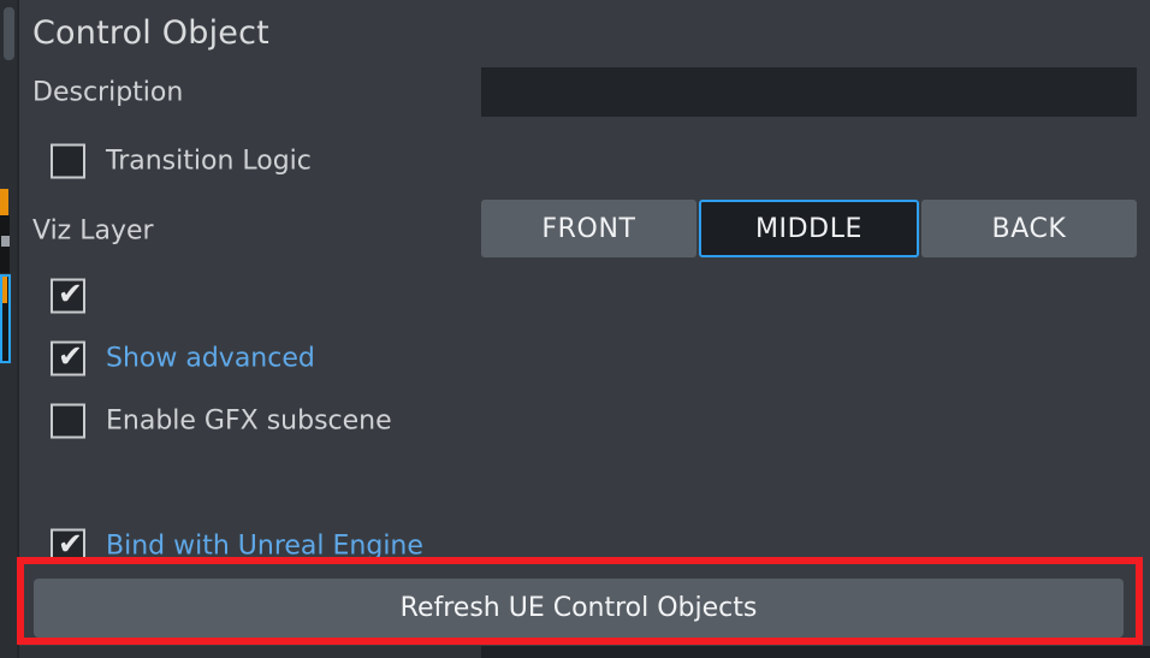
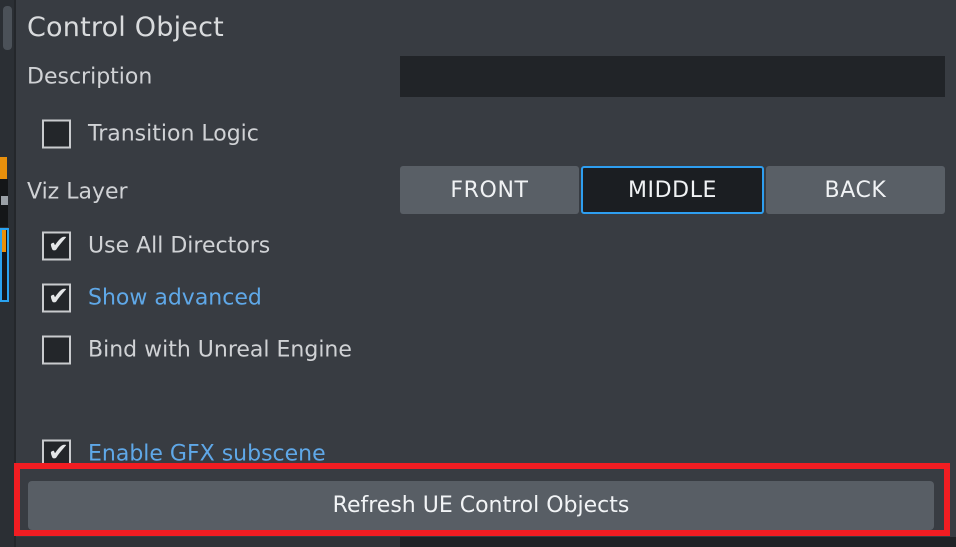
  Control Object
  Description
  Transition Logic
  Viz Layer
  FRONT
  MIDDLE
  BACK
  ✔
+ Use All Directors
  ✔
  Show advanced
- Enable GFX subscene
+ Bind with Unreal Engine
  ✔
- Bind with Unreal Engine
+ Enable GFX subscene
  Refresh UE Control Objects
